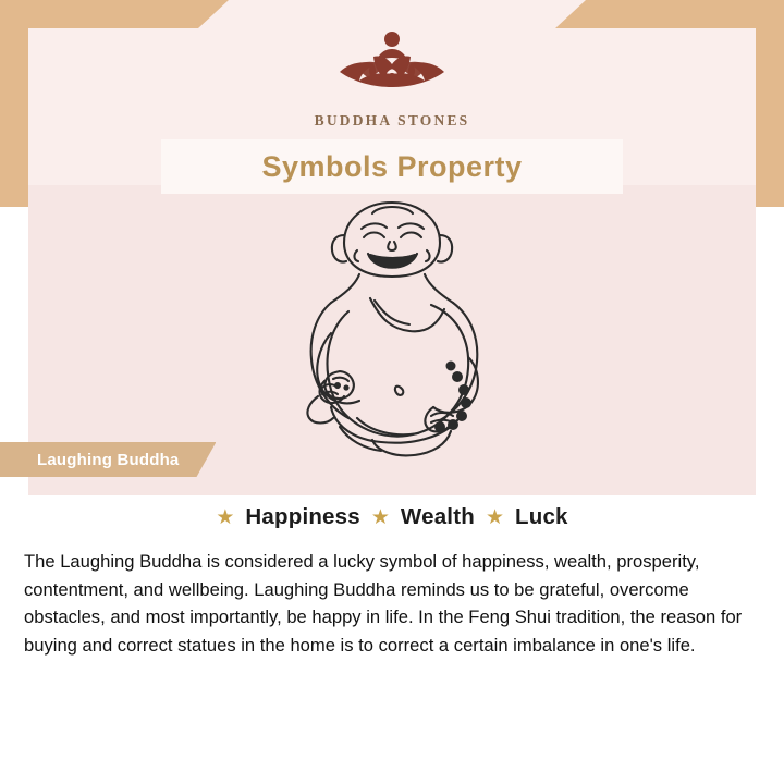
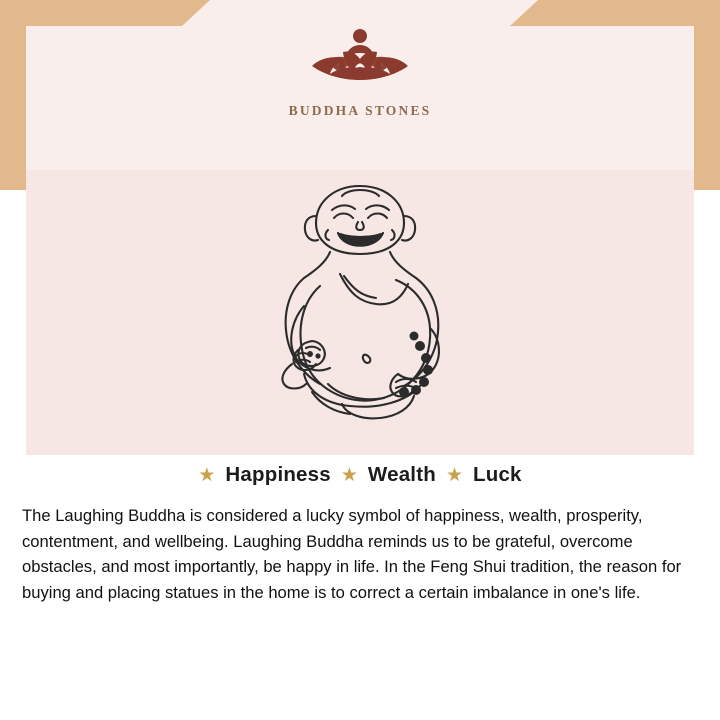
  BUDDHA STONES
- Symbols Property
- Laughing Buddha
  ★
  Happiness
  ★
  Wealth
  ★
  Luck
- The Laughing Buddha is considered a lucky symbol of happiness, wealth, prosperity, contentment, and wellbeing. Laughing Buddha reminds us to be grateful, overcome obstacles, and most importantly, be happy in life. In the Feng Shui tradition, the reason for buying and correct statues in the home is to correct a certain imbalance in one's life.
+ The Laughing Buddha is considered a lucky symbol of happiness, wealth, prosperity, contentment, and wellbeing. Laughing Buddha reminds us to be grateful, overcome obstacles, and most importantly, be happy in life. In the Feng Shui tradition, the reason for buying and placing statues in the home is to correct a certain imbalance in one's life.
